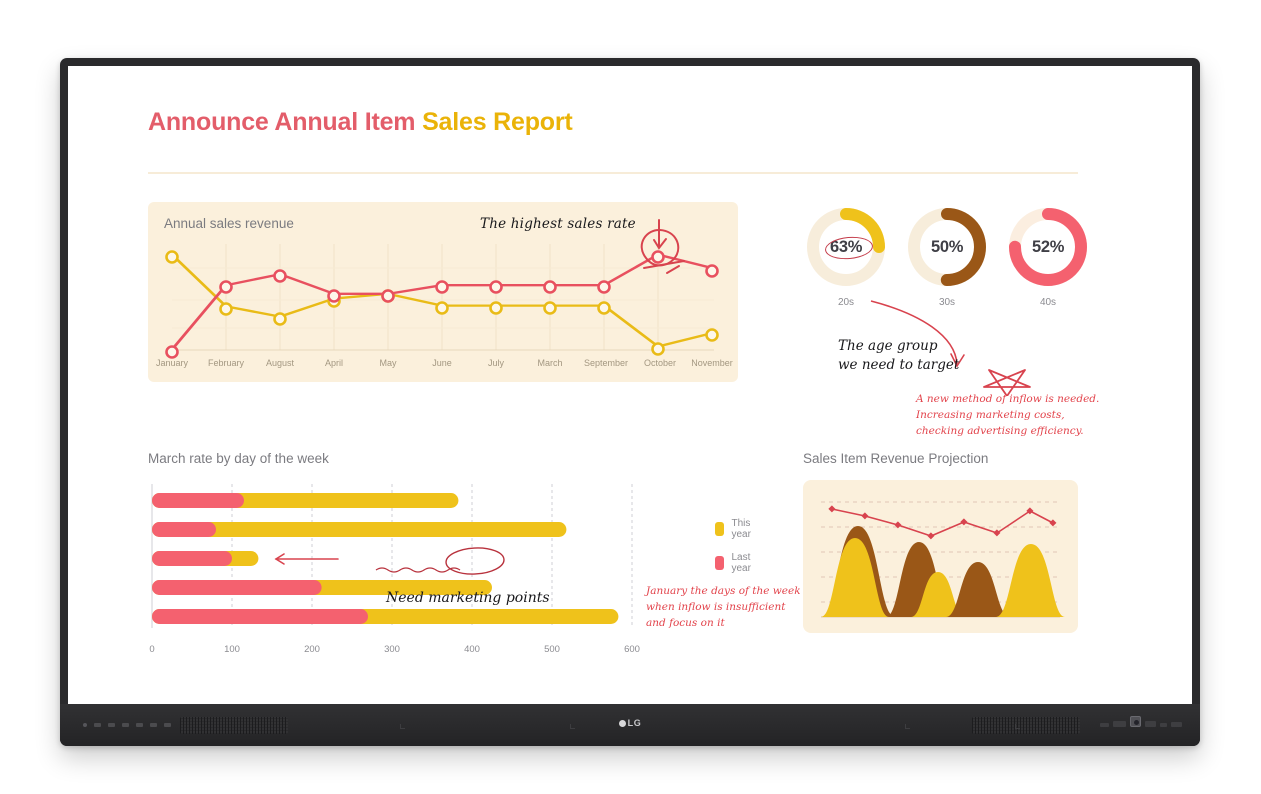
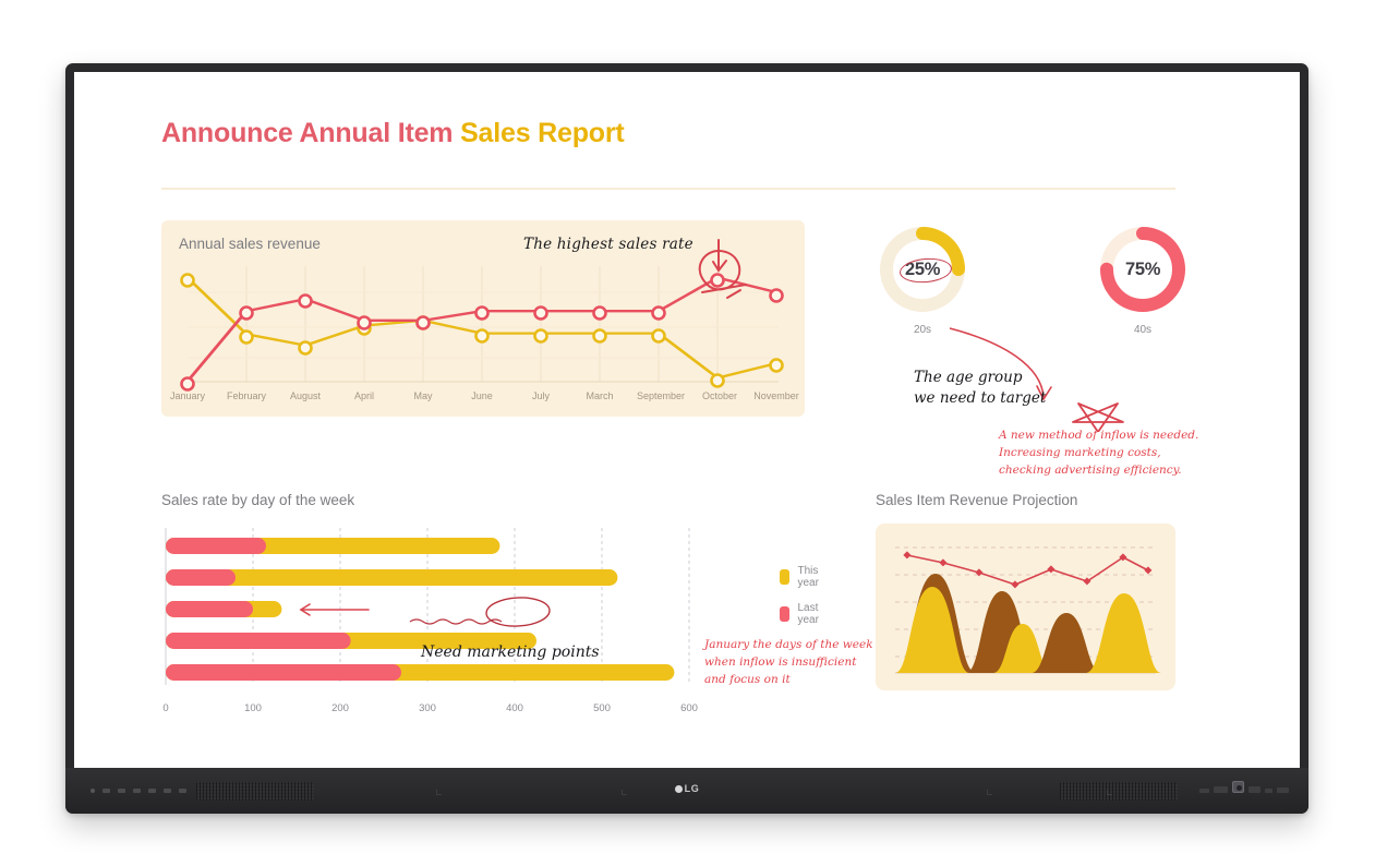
  Announce Annual Item Sales Report
  Annual sales revenue
  January
  February
  August
  April
  May
  June
  July
  March
  September
  October
  November
  The highest sales rate
- 63%
+ 25%
  20s
- 50%
- 30s
- 52%
+ 75%
  40s
  The age group
  we need to target
  A new method of inflow is needed.
  Increasing marketing costs,
  checking advertising efficiency.
- March rate by day of the week
+ Sales rate by day of the week
  0
  100
  200
  300
  400
  500
  600
  This year
  Last year
  Need marketing points
  January the days of the week
  when inflow is insufficient
  and focus on it
  Sales Item Revenue Projection
  LG
